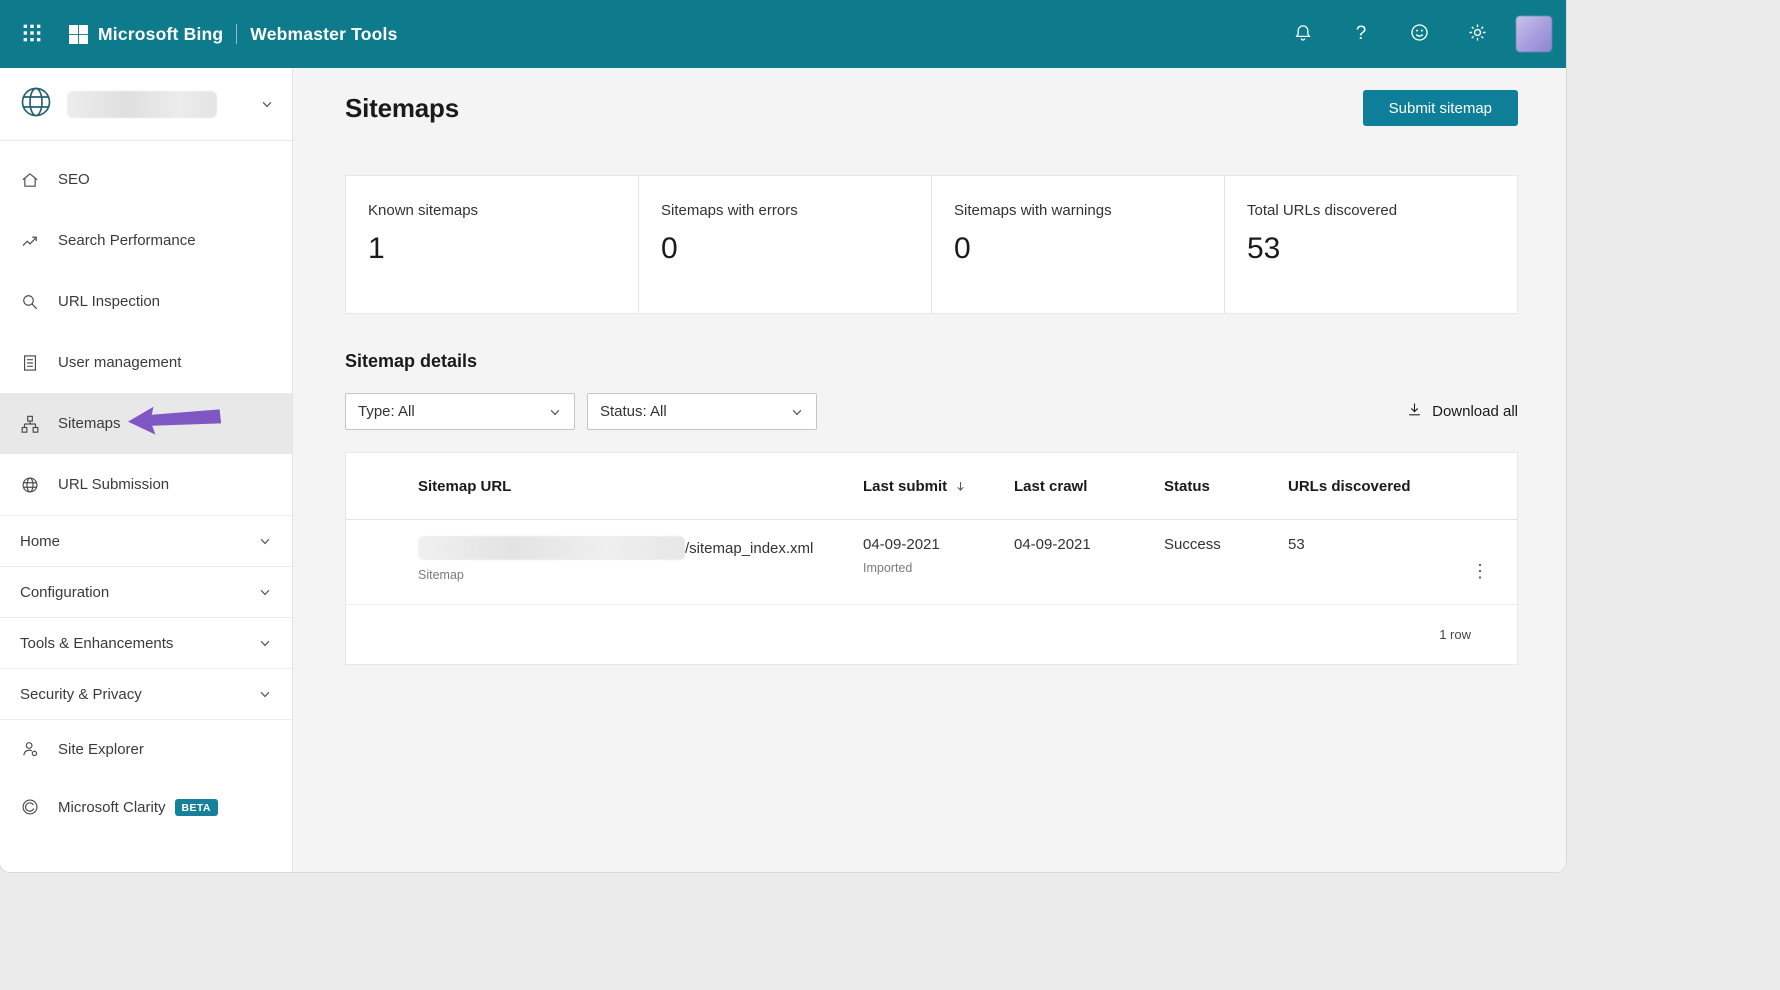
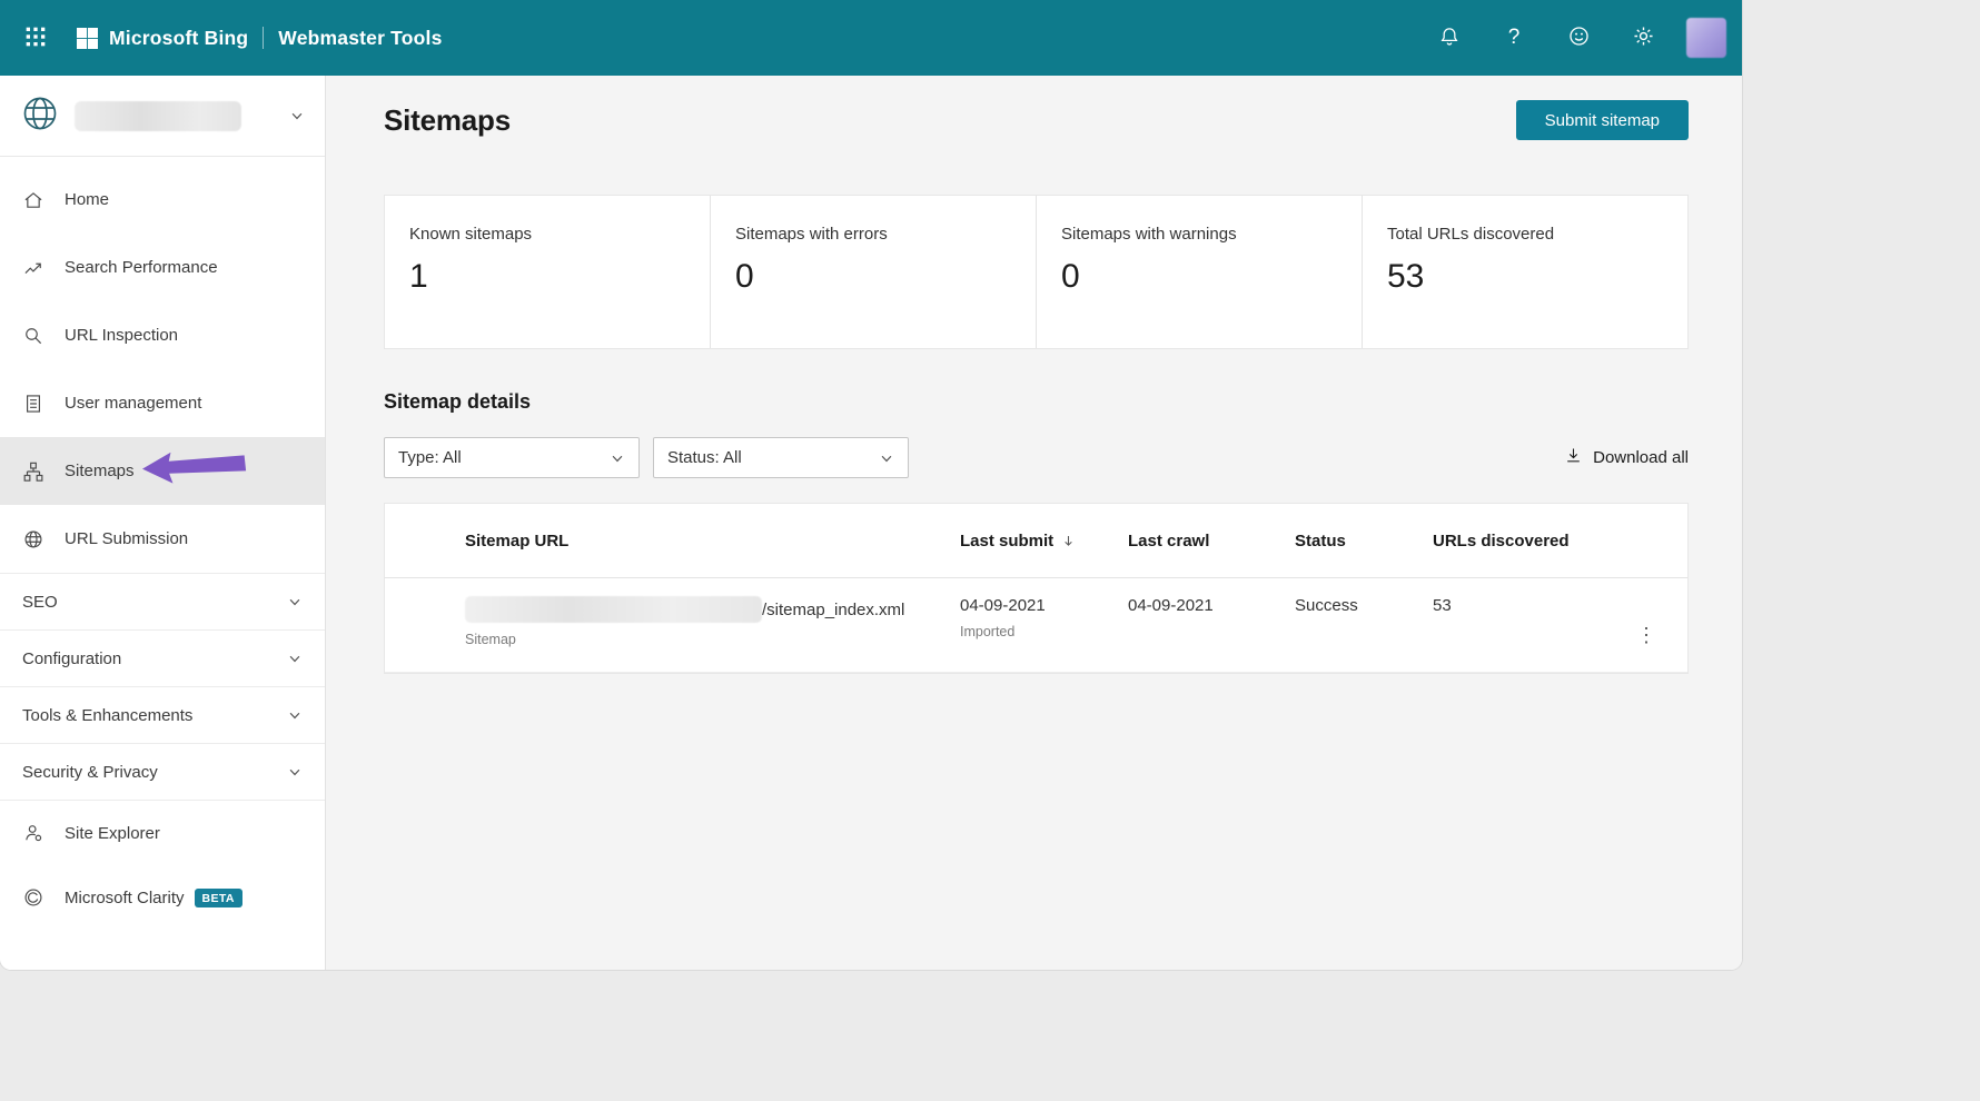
  Microsoft Bing
  Webmaster Tools
  ?
- SEO
+ Home
  Search Performance
  URL Inspection
  User management
  Sitemaps
  URL Submission
- Home
+ SEO
  Configuration
  Tools & Enhancements
  Security & Privacy
  Site Explorer
  Microsoft Clarity
  BETA
  Sitemaps
  Submit sitemap
  Known sitemaps
  1
  Sitemaps with errors
  0
  Sitemaps with warnings
  0
  Total URLs discovered
  53
  Sitemap details
  Type: All
  Status: All
  Download all
  Sitemap URL
  Last submit
  Last crawl
  Status
  URLs discovered
  /sitemap_index.xml
  Sitemap
  04-09-2021
  Imported
  04-09-2021
  Success
  53
  ⋮
- 1 row
